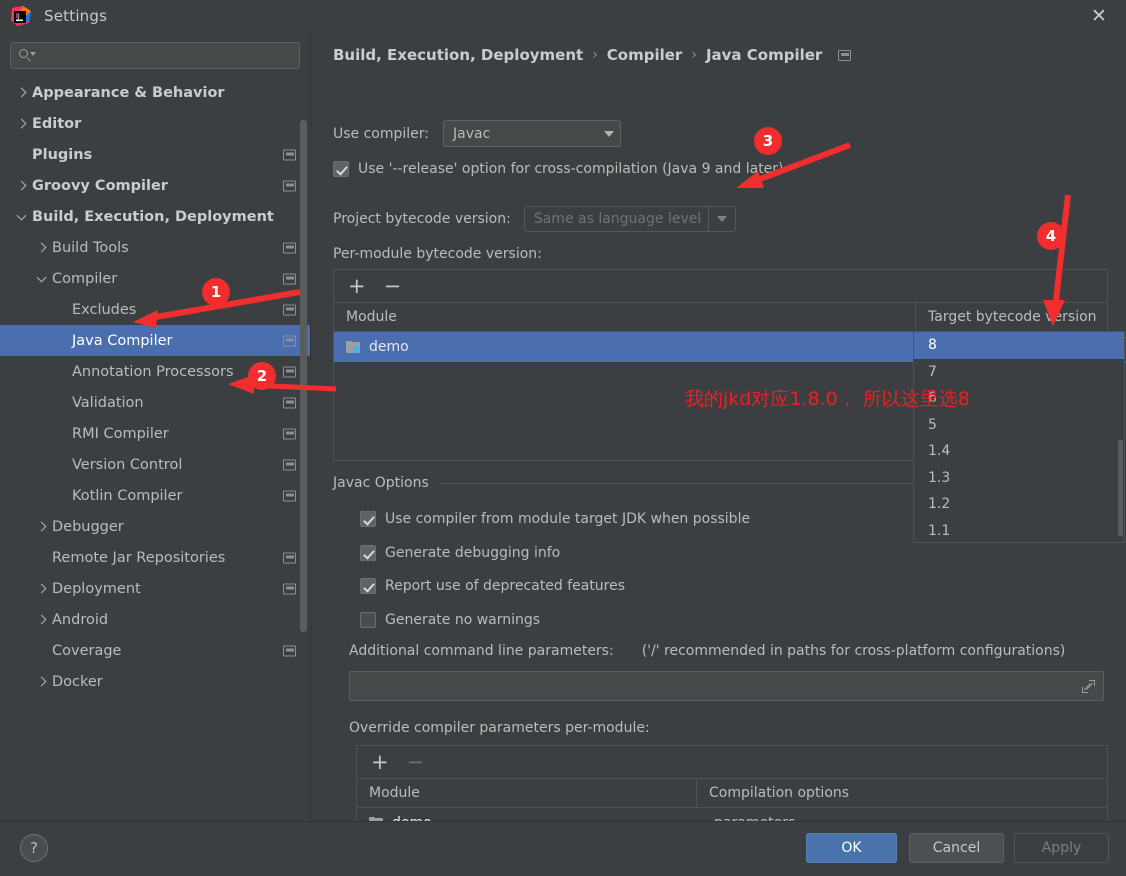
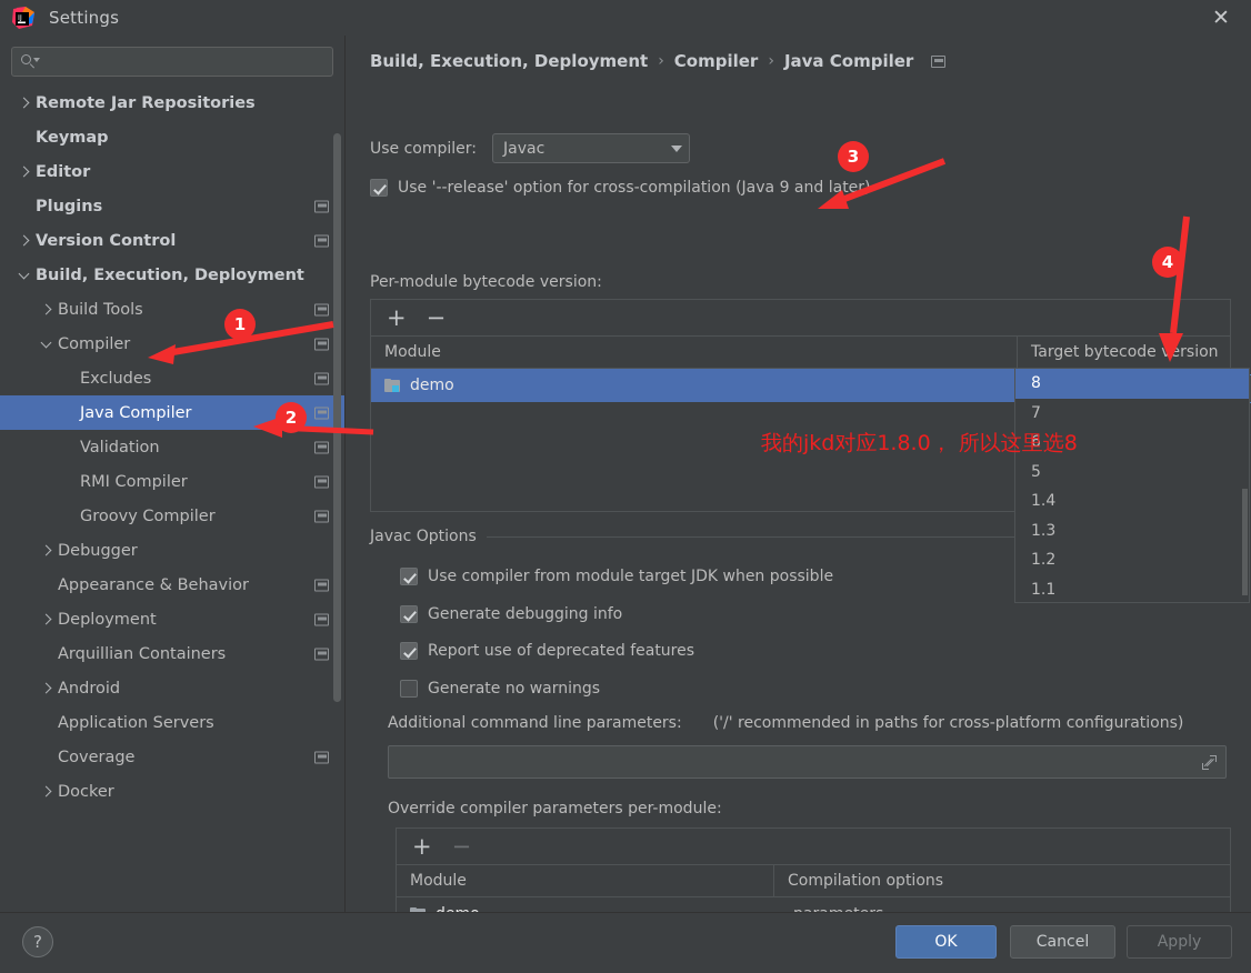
  IJ
  Settings
  ✕
- Appearance & Behavior
+ Remote Jar Repositories
+ Keymap
  Editor
  Plugins
- Groovy Compiler
+ Version Control
  Build, Execution, Deployment
  Build Tools
  Compiler
  Excludes
  Java Compiler
- Annotation Processors
  Validation
  RMI Compiler
- Version Control
+ Groovy Compiler
- Kotlin Compiler
  Debugger
- Remote Jar Repositories
+ Appearance & Behavior
  Deployment
+ Arquillian Containers
  Android
+ Application Servers
  Coverage
  Docker
  Build, Execution, Deployment
  ›
  Compiler
  ›
  Java Compiler
  Use compiler:
  Javac
  Use '--release' option for cross-compilation (Java 9 and later
- Project bytecode version:
- Same as language level
  Per-module bytecode version:
  +
  −
  Module
  Target bytecode version
  demo
  Javac Options
  Use compiler from module target JDK when possible
  Generate debugging info
  Report use of deprecated features
  Generate no warnings
  Additional command line parameters:
  ('/' recommended in paths for cross-platform configurations)
  Override compiler parameters per-module:
  +
  −
  Module
  Compilation options
  8
  7
  6
  5
  1.4
  1.3
  1.2
  1.1
  ?
  OK
  Cancel
  Apply
  1
  2
  3
  4
  我的jkd对应1.8.0， 所以这里选8
